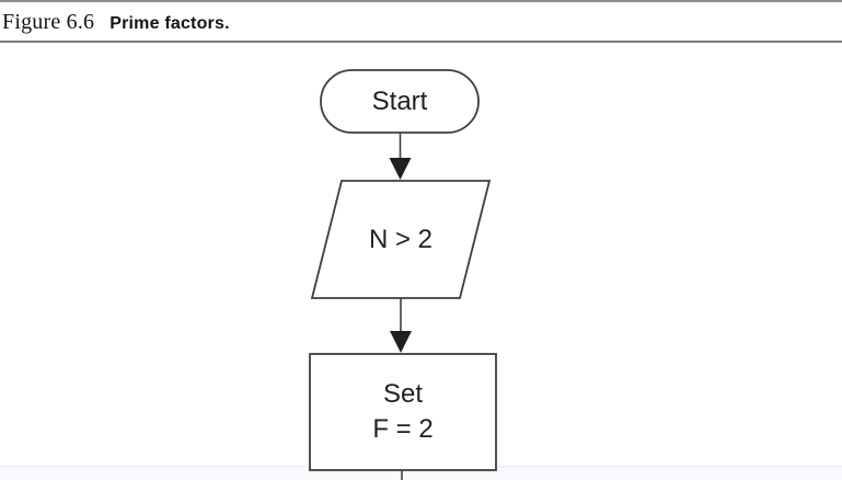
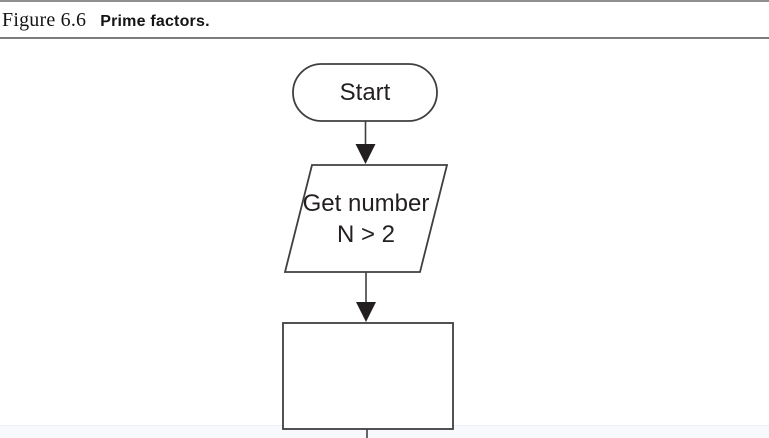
  Figure 6.6
  Prime factors.
  Start
+ Get number
  N > 2
- Set
- F = 2
